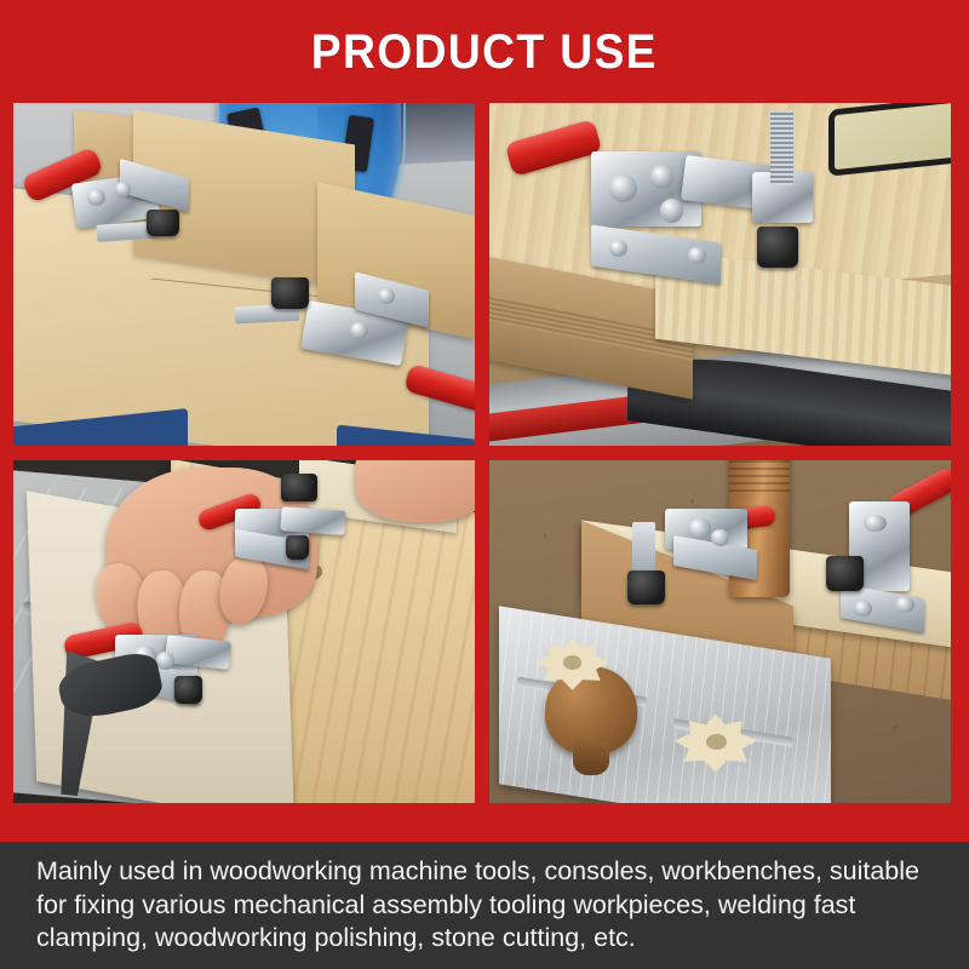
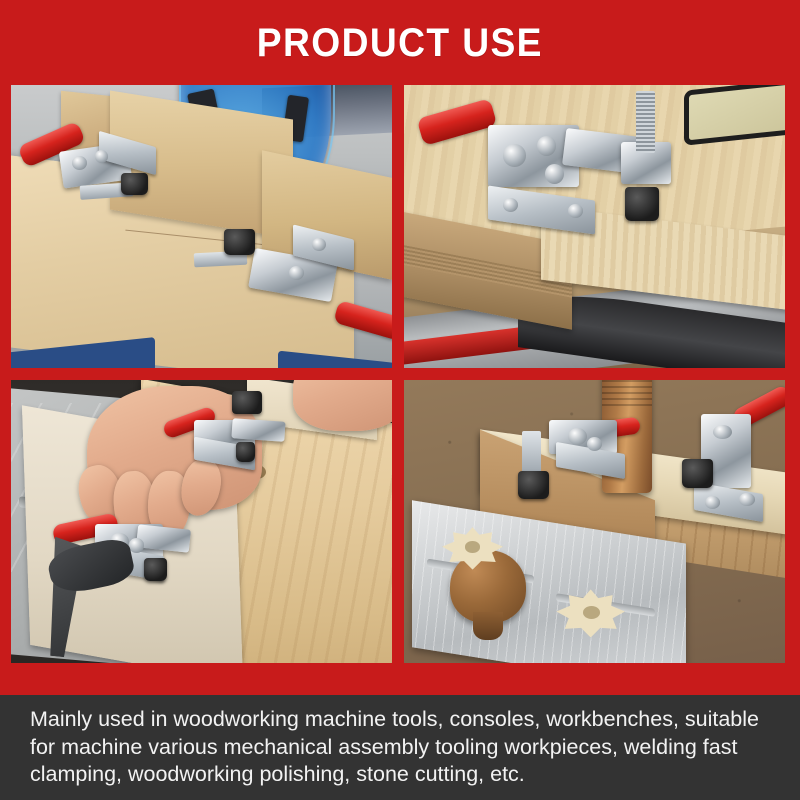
  PRODUCT USE
- Mainly used in woodworking machine tools, consoles, workbenches, suitable for fixing various mechanical assembly tooling workpieces, welding fast clamping, woodworking polishing, stone cutting, etc.
+ Mainly used in woodworking machine tools, consoles, workbenches, suitable for machine various mechanical assembly tooling workpieces, welding fast clamping, woodworking polishing, stone cutting, etc.
